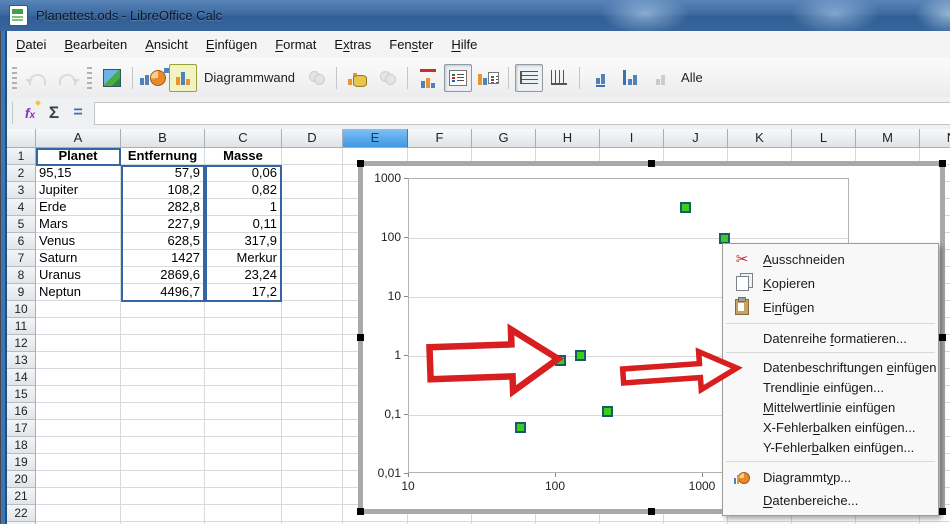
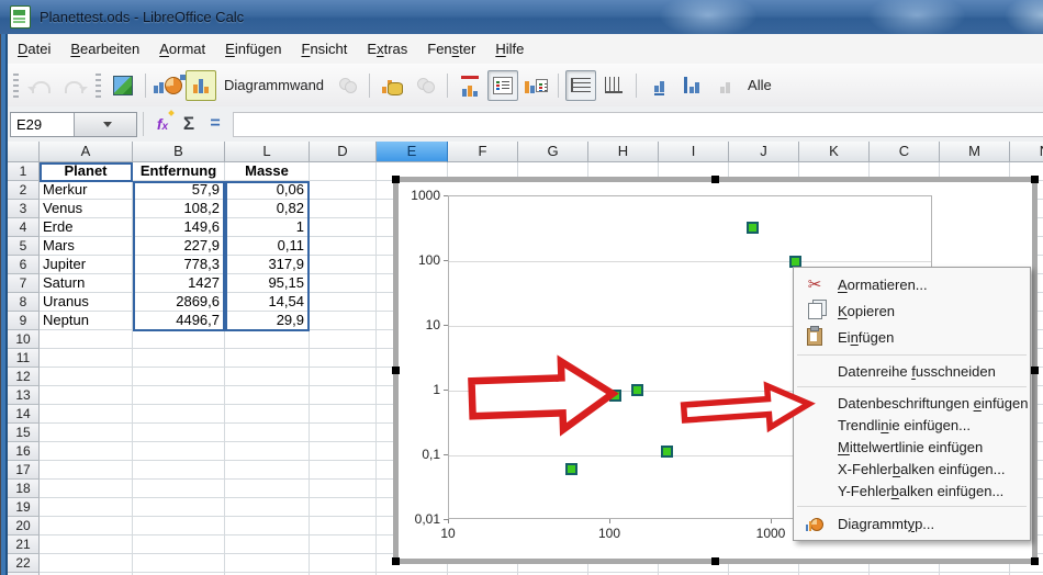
  Planettest.ods - LibreOffice Calc
  Datei
  Bearbeiten
- Ansicht
+ Aormat
  Einfügen
- Format
+ Fnsicht
  Extras
  Fenster
  Hilfe
  Diagrammwand
  Alle
+ E29
  fx
  Σ
  =
  A
  B
- C
+ L
  D
  E
  F
  G
  H
  I
  J
  K
- L
+ C
  M
  1
  Planet
  Entfernung
  Masse
  2
- 95,15
+ Merkur
  57,9
  0,06
  3
- Jupiter
+ Venus
  108,2
  0,82
  4
  Erde
- 282,8
+ 149,6
  1
  5
  Mars
  227,9
  0,11
  6
- Venus
+ Jupiter
- 628,5
+ 778,3
  317,9
  7
  Saturn
  1427
- Merkur
+ 95,15
  8
  Uranus
  2869,6
- 23,24
+ 14,54
  9
  Neptun
  4496,7
- 17,2
+ 29,9
  10
  11
  12
  13
  14
  15
  16
  17
  18
  19
  20
  21
  22
  0,01
  0,1
  1
  10
  100
  1000
  10
  100
  1000
  ✂
- Ausschneiden
+ Aormatieren...
  Kopieren
  Einfügen
- Datenreihe formatieren...
+ Datenreihe fusschneiden
  Datenbeschriftungen einfügen
  Trendlinie einfügen...
  Mittelwertlinie einfügen
  X-Fehlerbalken einfügen...
  Y-Fehlerbalken einfügen...
  Diagrammtyp...
- Datenbereiche...
